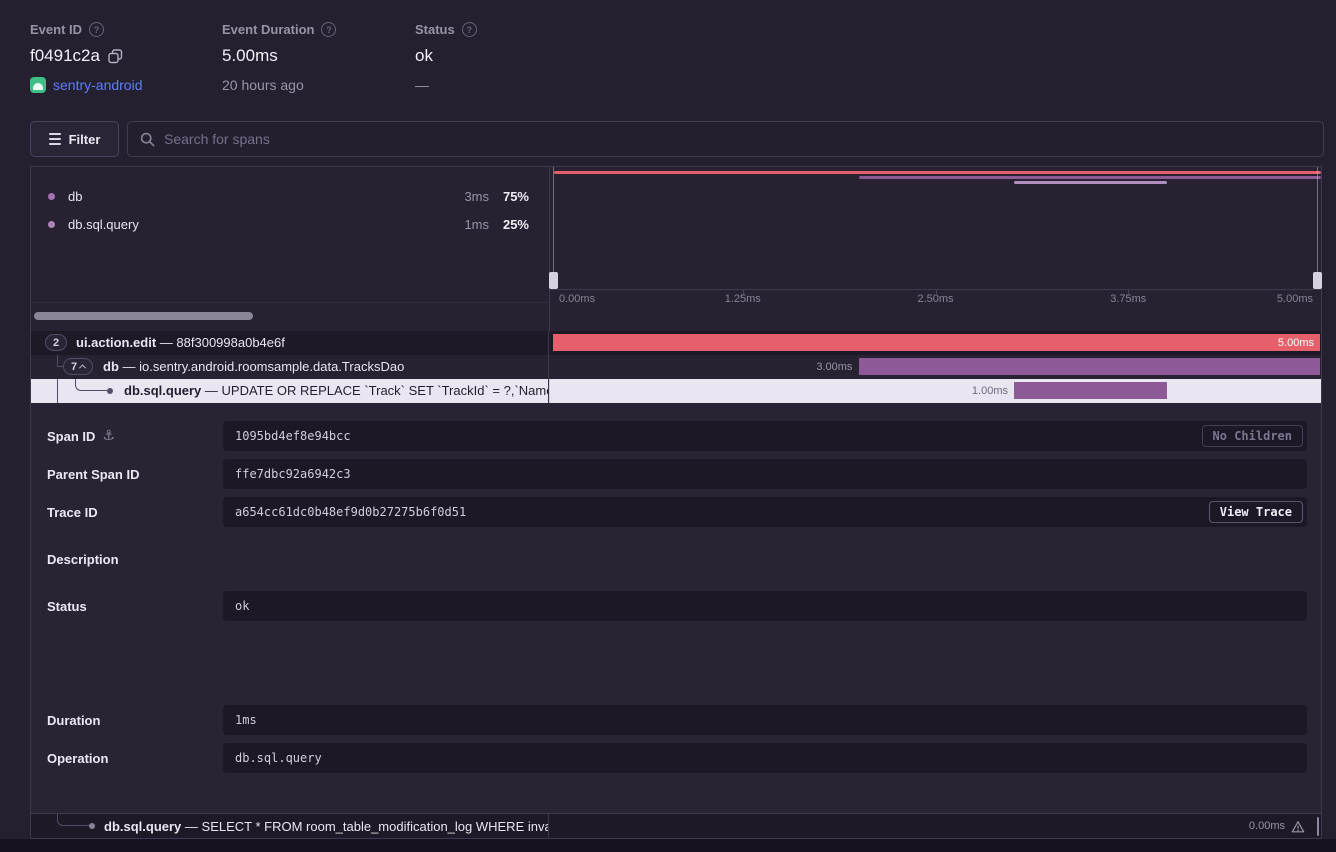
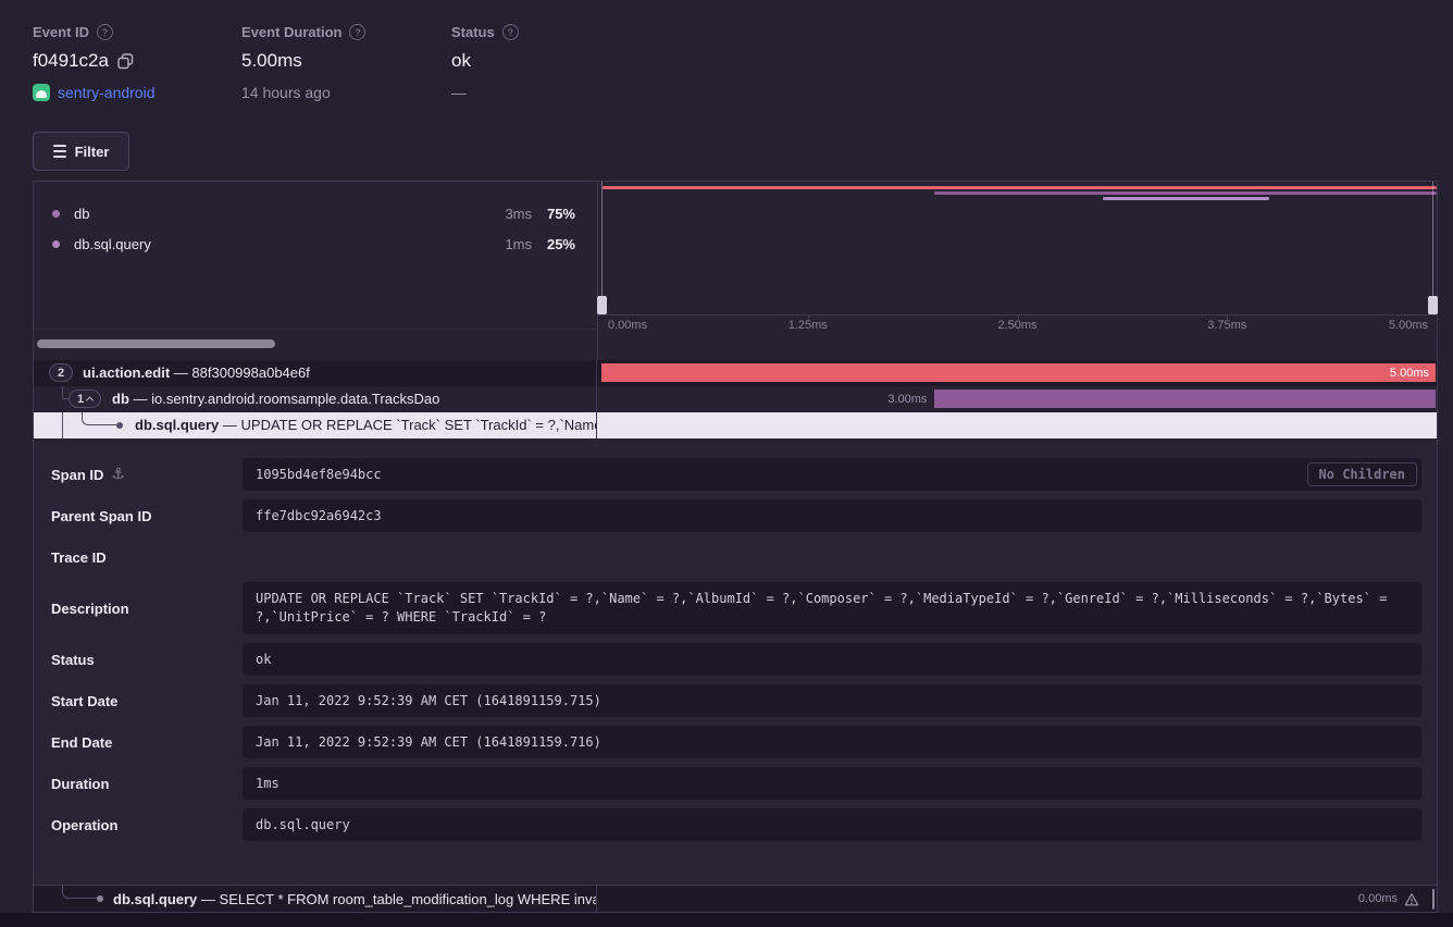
  Event ID
  ?
  f0491c2a
  sentry-android
  Event Duration
  ?
  5.00ms
- 20 hours ago
+ 14 hours ago
  Status
  ?
  ok
  —
  Filter
- Search for spans
  db
  3ms
  75%
  db.sql.query
  1ms
  25%
  0.00ms
  1.25ms
  2.50ms
  3.75ms
  5.00ms
  2
  ui.action.edit — 88f300998a0b4e6f
  5.00ms
- 7
+ 1
  db — io.sentry.android.roomsample.data.TracksDao
  3.00ms
- 1.00ms
  Span ID
  ⚓
  1095bd4ef8e94bcc
  No Children
  Parent Span ID
  ffe7dbc92a6942c3
  Trace ID
- a654cc61dc0b48ef9d0b27275b6f0d51
- View Trace
  Description
+ UPDATE OR REPLACE `Track` SET `TrackId` = ?,`Name` = ?,`AlbumId` = ?,`Composer` = ?,`MediaTypeId` = ?,`GenreId` = ?,`Milliseconds` = ?,`Bytes` = ?,`UnitPrice` = ? WHERE `TrackId` = ?
  Status
  ok
+ Start Date
+ Jan 11, 2022 9:52:39 AM CET (1641891159.715)
+ End Date
+ Jan 11, 2022 9:52:39 AM CET (1641891159.716)
  Duration
  1ms
  Operation
  db.sql.query
  db.sql.query — SELECT * FROM room_table_modification_log WHERE inv
  0.00ms
